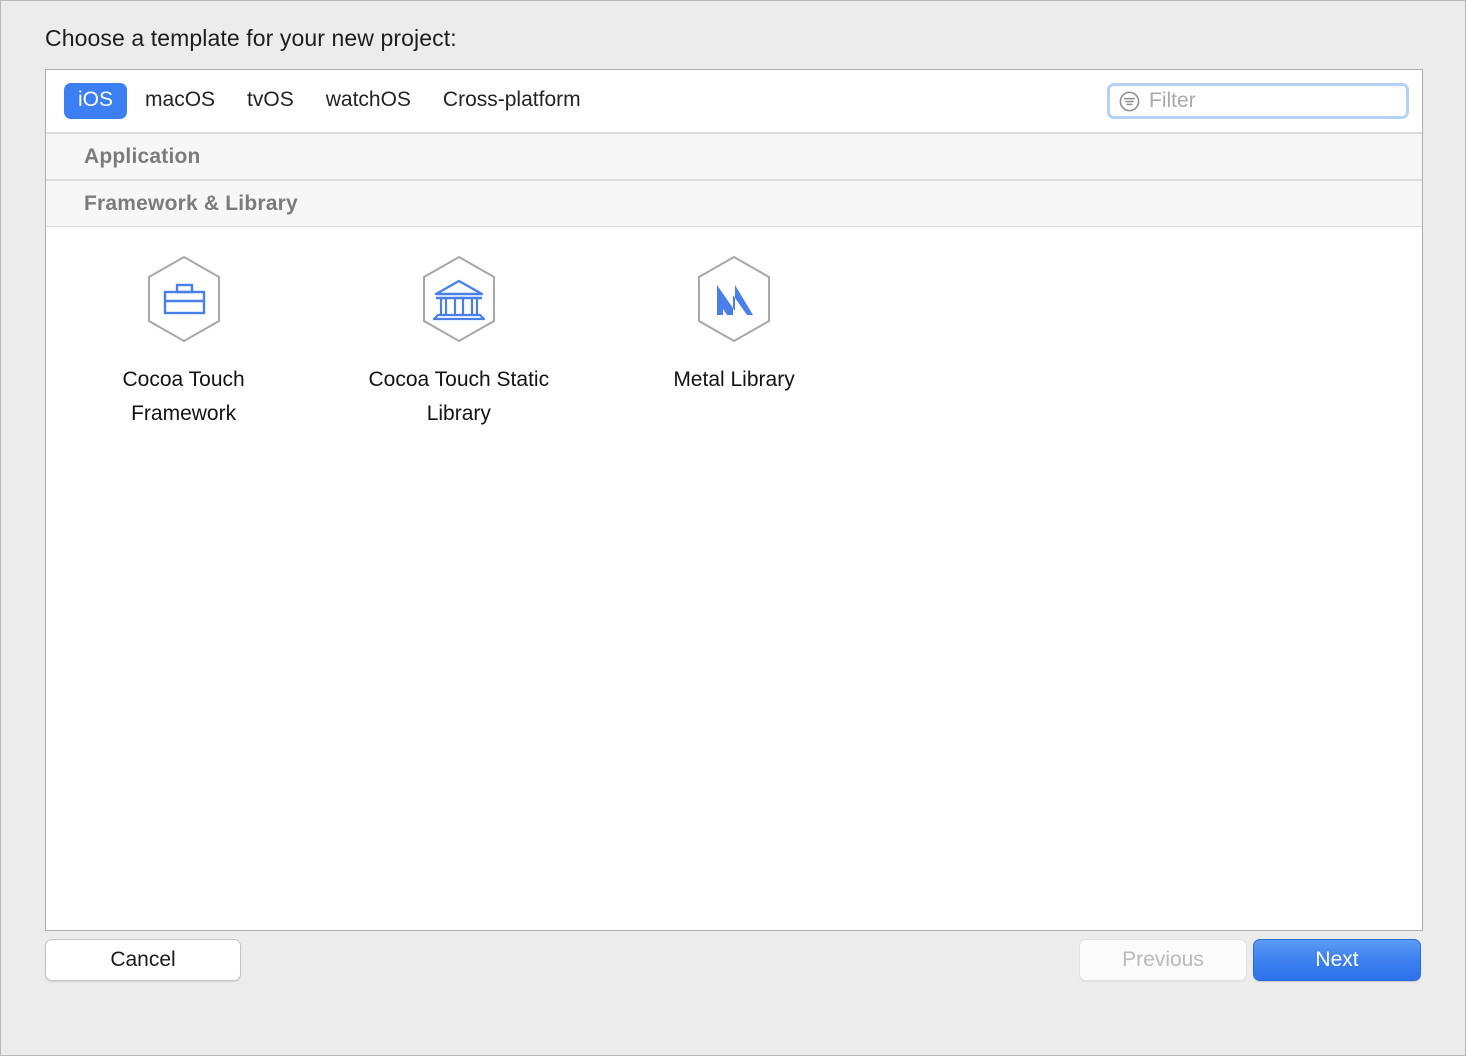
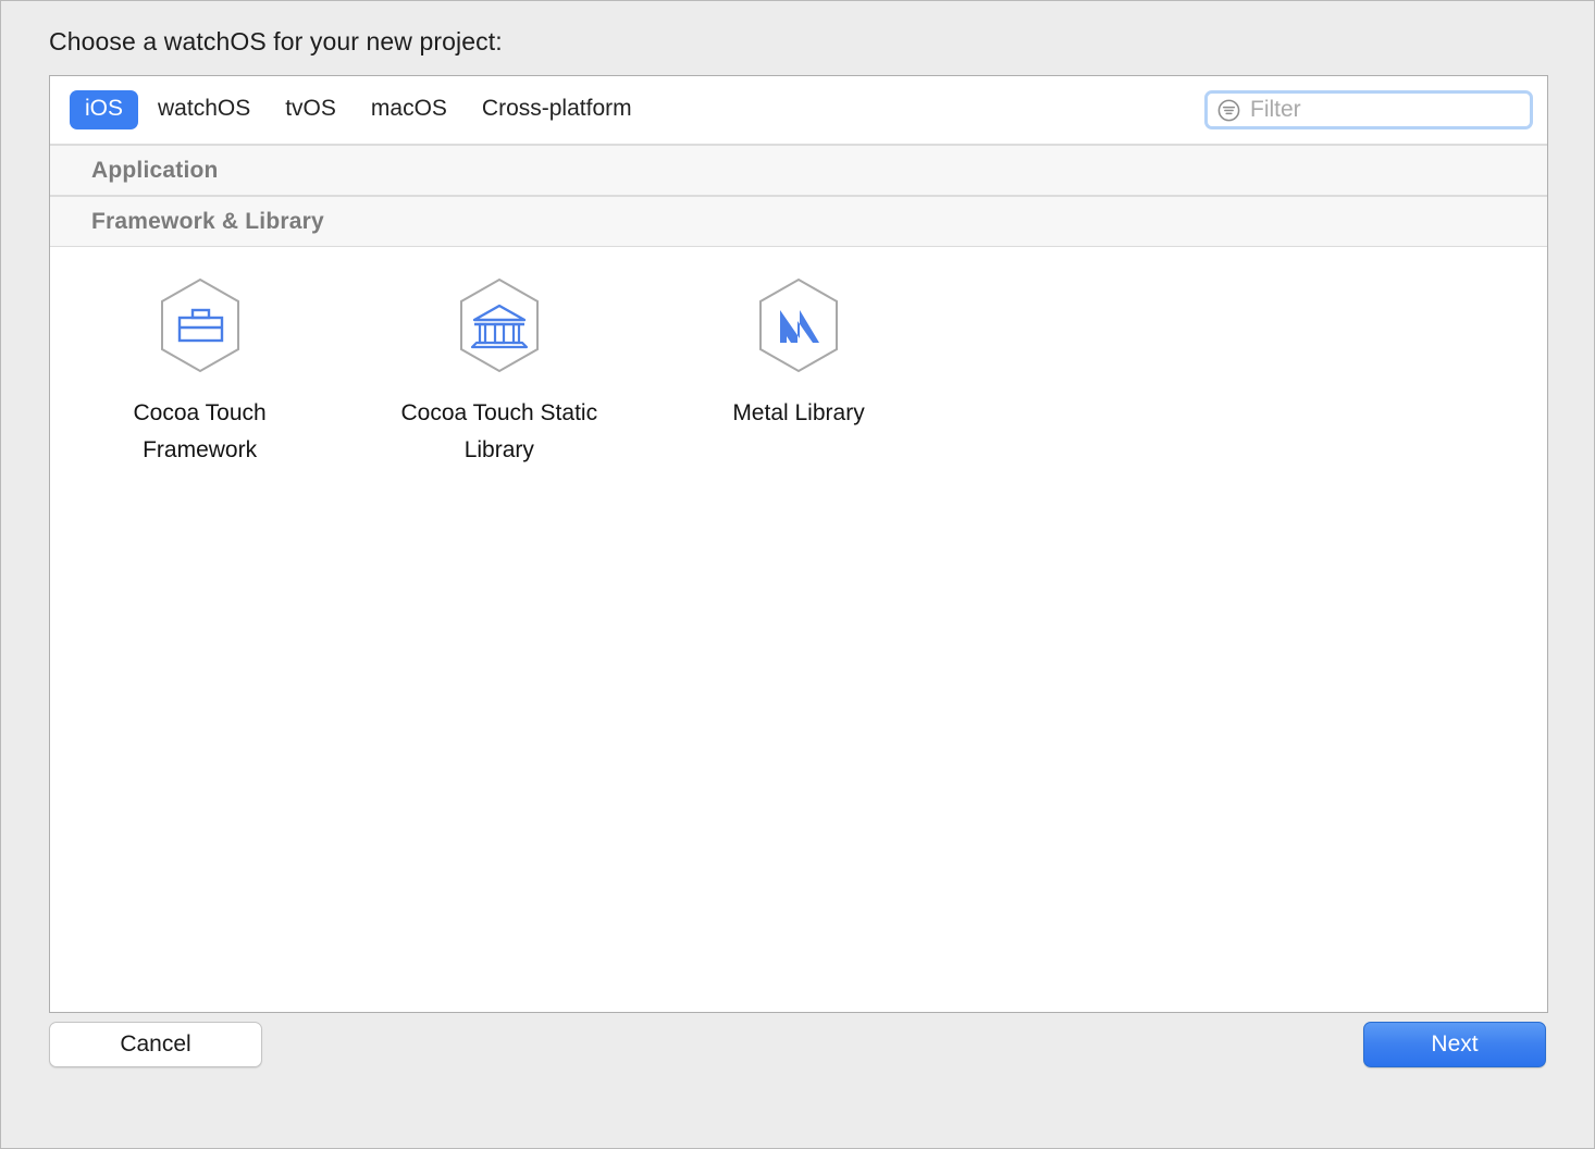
- Choose a template for your new project:
+ Choose a watchOS for your new project:
  iOS
- macOS
+ watchOS
  tvOS
- watchOS
+ macOS
  Cross-platform
  Filter
  Application
  Framework & Library
  Cocoa Touch Framework
  Cocoa Touch Static Library
  Metal Library
  Cancel
- Previous
  Next
